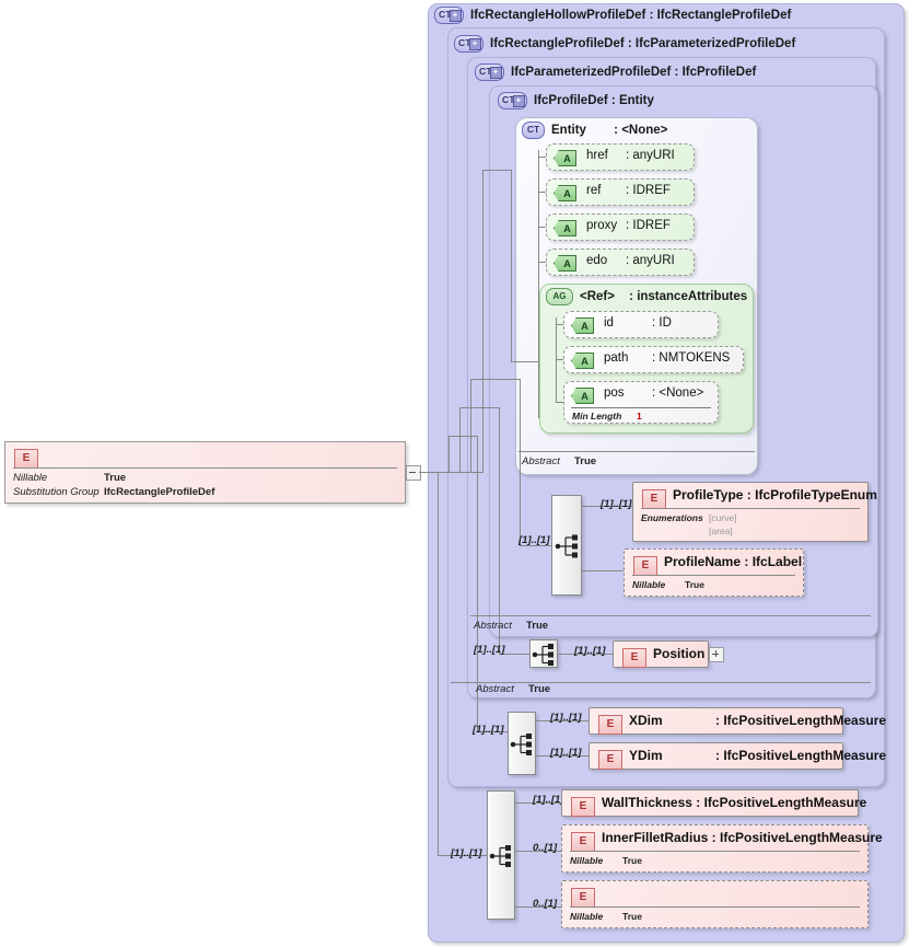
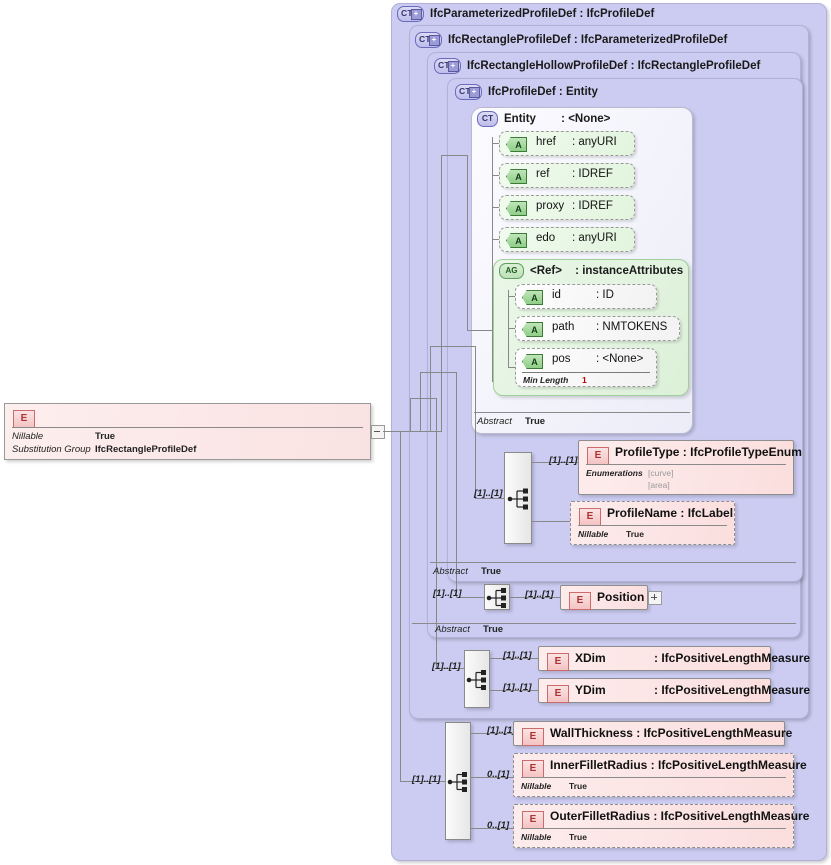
  +
- IfcRectangleHollowProfileDef : IfcRectangleProfileDef
+ IfcParameterizedProfileDef : IfcProfileDef
  +
  IfcRectangleProfileDef : IfcParameterizedProfileDef
  +
- IfcParameterizedProfileDef : IfcProfileDef
+ IfcRectangleHollowProfileDef : IfcRectangleProfileDef
  +
  IfcProfileDef : Entity
  CT Entity : <None>
  A
  href
  : anyURI
  A
  ref
  : IDREF
  A
  proxy
  : IDREF
  A
  edo
  : anyURI
  AG <Ref> : instanceAttributes
  A
  id
  : ID
  A
  path
  : NMTOKENS
  A
  pos
  : <None>
  Min Length
  1
  Abstract
  True
  E
  Nillable
  True
  Substitution Group
  IfcRectangleProfileDef
  [1]..[1]
  [1]..[1]
  E
  ProfileType : IfcProfileTypeEnum
  Enumerations
  [curve]
  [area]
  E
  ProfileName : IfcLabel
  Nillable
  True
  Abstract
  True
  [1]..[1]
  [1]..[1]
  E
  Position
  Abstract
  True
  [1]..[1]
  [1]..[1]
  [1]..[1]
  E
  XDim
  : IfcPositiveLengthMeasure
  E
  YDim
  : IfcPositiveLengthMeasure
  [1]..[1]
  [1]..[1
  0..[1]
  0..[1]
  E
  WallThickness : IfcPositiveLengthMeasure
  E
  InnerFilletRadius : IfcPositiveLengthMeasure
  Nillable
  True
  E
+ OuterFilletRadius : IfcPositiveLengthMeasure
  Nillable
  True
